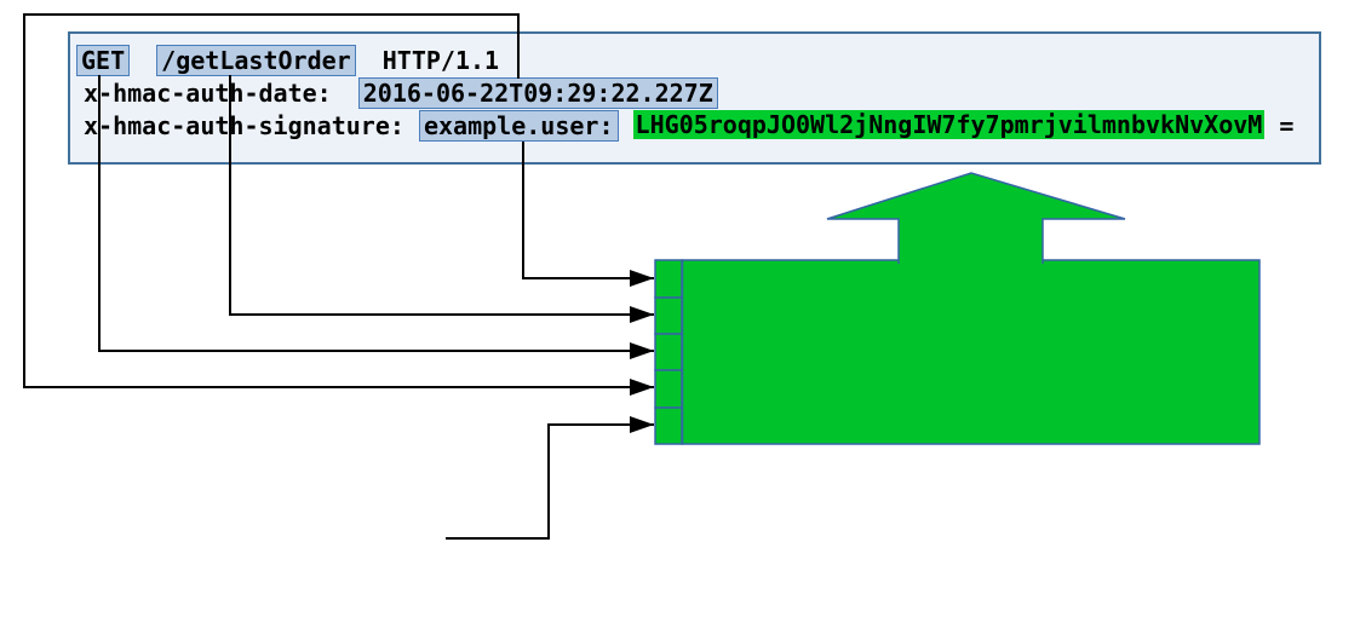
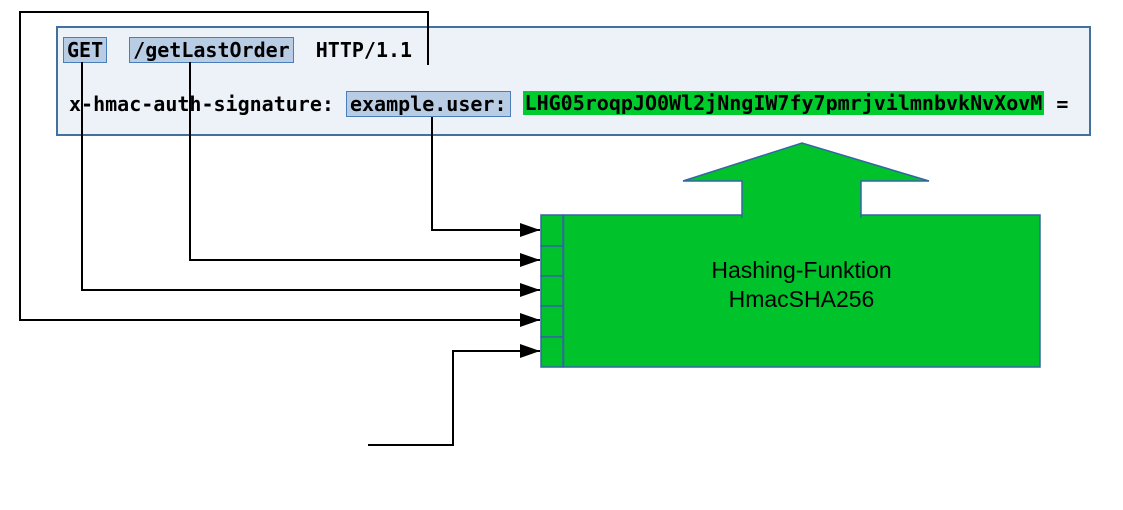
  GET /getLastOrder HTTP/1.1
- x-hmac-auth-date: 2016-06-22T09:29:22.227Z
  x-hmac-auth-signature: example.user: LHG05roqpJO0Wl2jNngIW7fy7pmrjvilmnbvkNvXovM =
+ Hashing-Funktion
+ HmacSHA256
